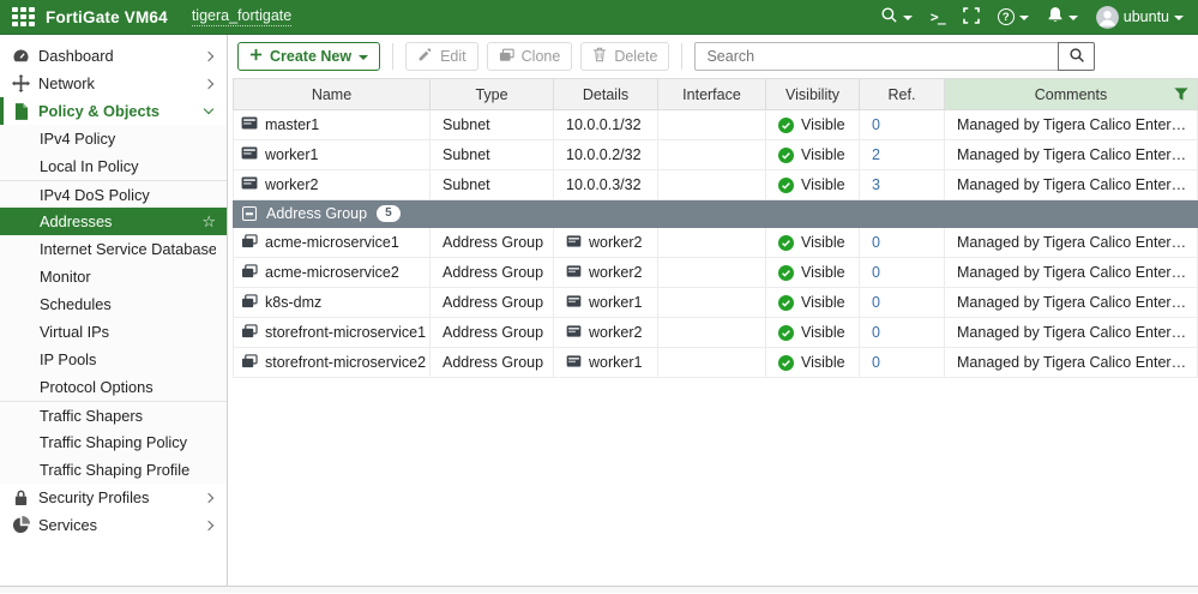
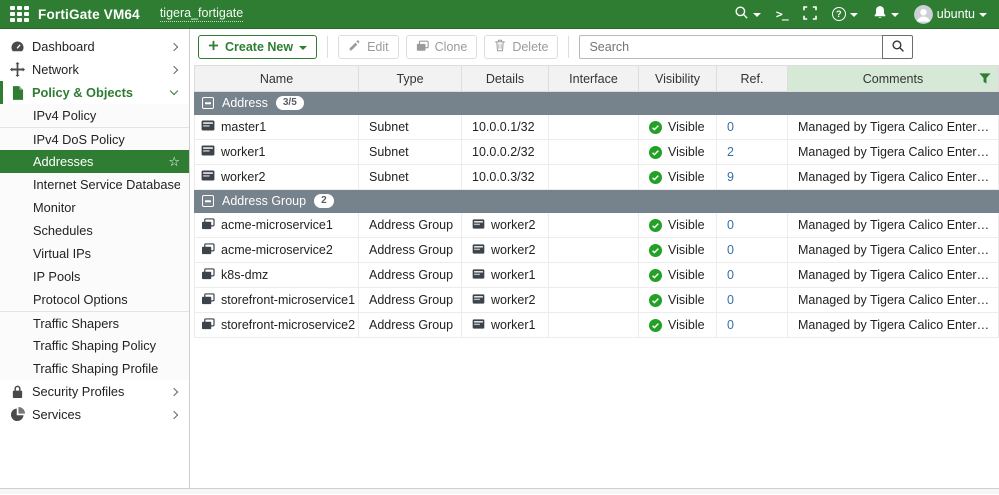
  FortiGate VM64
  tigera_fortigate
  >_
  ?
  ubuntu
  Dashboard
  Network
  Policy & Objects
  IPv4 Policy
- Local In Policy
  IPv4 DoS Policy
  Addresses
  ☆
  Internet Service Database
  Monitor
  Schedules
  Virtual IPs
  IP Pools
  Protocol Options
  Traffic Shapers
  Traffic Shaping Policy
  Traffic Shaping Profile
  Security Profiles
  Services
  Create New
  Edit
  Clone
  Delete
  Search
  Name	Type	Details	Interface	Visibility	Ref.	Comments
+ Address 3/5
  master1	Subnet	10.0.0.1/32		Visible	0	Managed by Tigera Calico Enterpris
  worker1	Subnet	10.0.0.2/32		Visible	2	Managed by Tigera Calico Enterpris
- worker2	Subnet	10.0.0.3/32		Visible	3	Managed by Tigera Calico Enterpris
+ worker2	Subnet	10.0.0.3/32		Visible	9	Managed by Tigera Calico Enterpris
- Address Group 5
+ Address Group 2
  acme-microservice1	Address Group	worker2		Visible	0	Managed by Tigera Calico Enterpris
  acme-microservice2	Address Group	worker2		Visible	0	Managed by Tigera Calico Enterpris
  k8s-dmz	Address Group	worker1		Visible	0	Managed by Tigera Calico Enterpris
  storefront-microservice1	Address Group	worker2		Visible	0	Managed by Tigera Calico Enterpris
  storefront-microservice2	Address Group	worker1		Visible	0	Managed by Tigera Calico Enterpris
